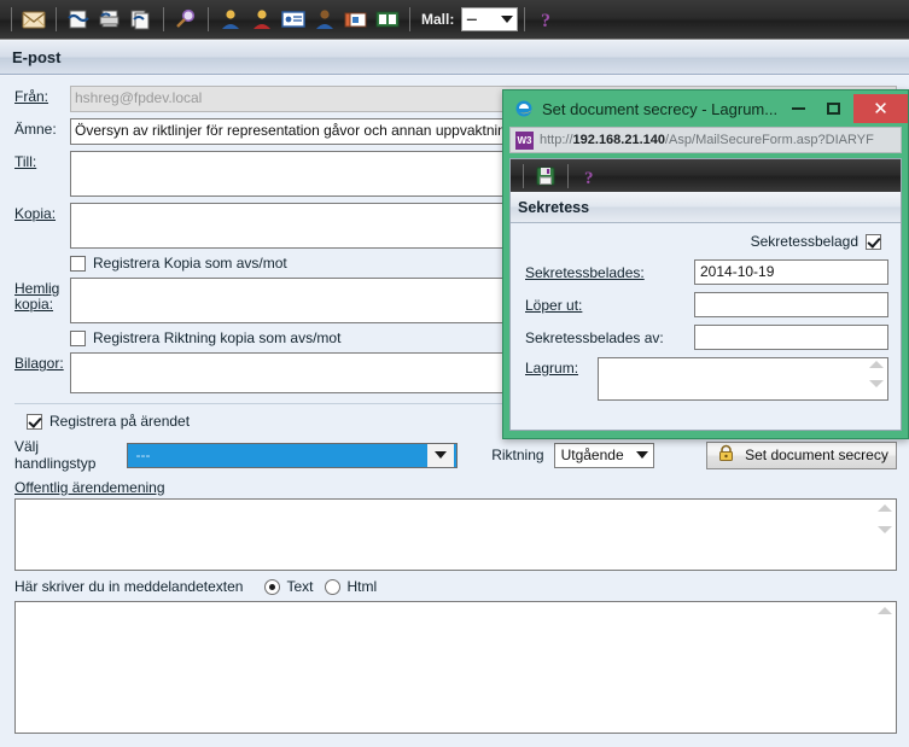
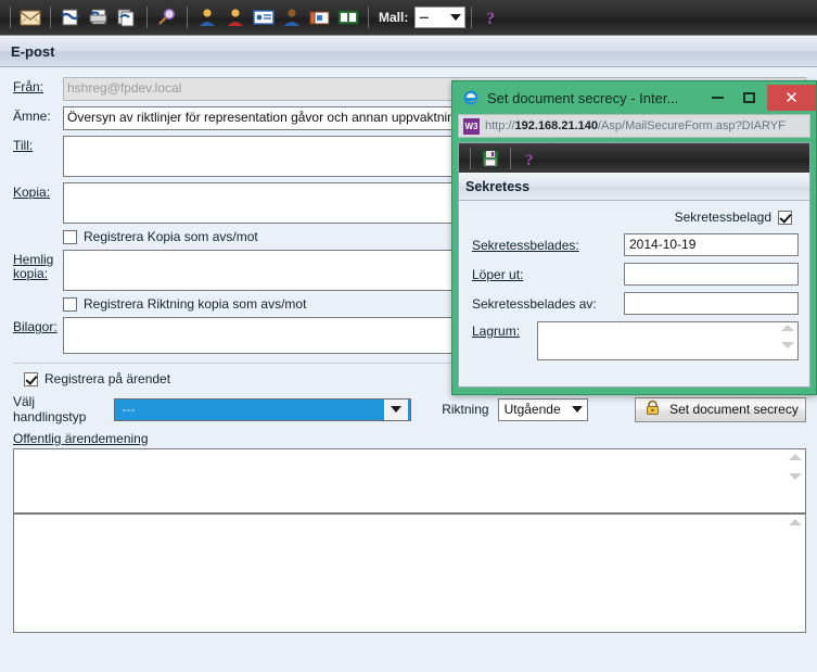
  Mall:
  ---
  ?
  E-post
  Från:
  hshreg@fpdev.local
  Ämne:
  Översyn av riktlinjer för representation gåvor och annan uppvaktni
  Till:
  Kopia:
  Registrera Kopia som avs/mot
  Hemlig
  kopia:
  Registrera Riktning kopia som avs/mot
  Bilagor:
  Registrera på ärendet
  Välj handlingstyp
  ---
  Riktning
  Utgående
  Set document secrecy
  Offentlig ärendemening
- Här skriver du in meddelandetexten
- Text
- Html
- Set document secrecy - Lagrum...
+ Set document secrecy - Inter...
  ✕
  W3
  http://
  192.168.21.140
  /Asp/MailSecureForm.asp?DIARYF
  ?
  Sekretess
  Sekretessbelagd
  Sekretessbelades:
  2014-10-19
  Löper ut:
  Sekretessbelades av:
  Lagrum:
